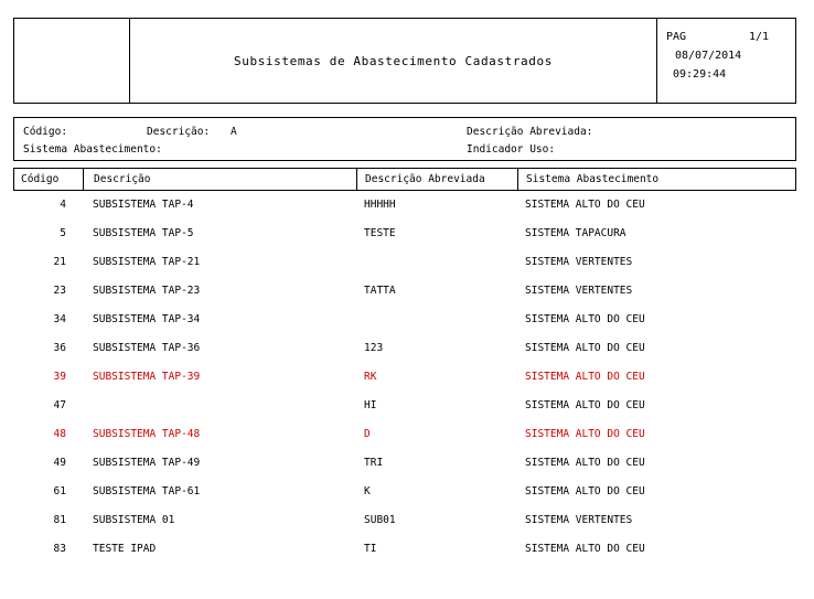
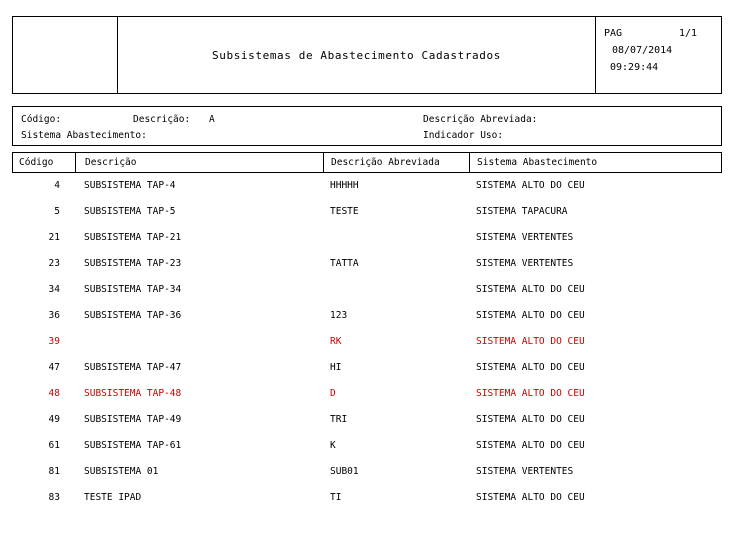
  Subsistemas de Abastecimento Cadastrados
  PAG
  1/1
  08/07/2014
  09:29:44
  Código:
  Descrição:
  A
  Descrição Abreviada:
  Sistema Abastecimento:
  Indicador Uso:
  Código
  Descrição
  Descrição Abreviada
  Sistema Abastecimento
  4
  SUBSISTEMA TAP-4
  HHHHH
  SISTEMA ALTO DO CEU
  5
  SUBSISTEMA TAP-5
  TESTE
  SISTEMA TAPACURA
  21
  SUBSISTEMA TAP-21
  SISTEMA VERTENTES
  23
  SUBSISTEMA TAP-23
  TATTA
  SISTEMA VERTENTES
  34
  SUBSISTEMA TAP-34
  SISTEMA ALTO DO CEU
  36
  SUBSISTEMA TAP-36
  123
  SISTEMA ALTO DO CEU
  39
- SUBSISTEMA TAP-39
  RK
  SISTEMA ALTO DO CEU
  47
+ SUBSISTEMA TAP-47
  HI
  SISTEMA ALTO DO CEU
  48
  SUBSISTEMA TAP-48
  D
  SISTEMA ALTO DO CEU
  49
  SUBSISTEMA TAP-49
  TRI
  SISTEMA ALTO DO CEU
  61
  SUBSISTEMA TAP-61
  K
  SISTEMA ALTO DO CEU
  81
  SUBSISTEMA 01
  SUB01
  SISTEMA VERTENTES
  83
  TESTE IPAD
  TI
  SISTEMA ALTO DO CEU
